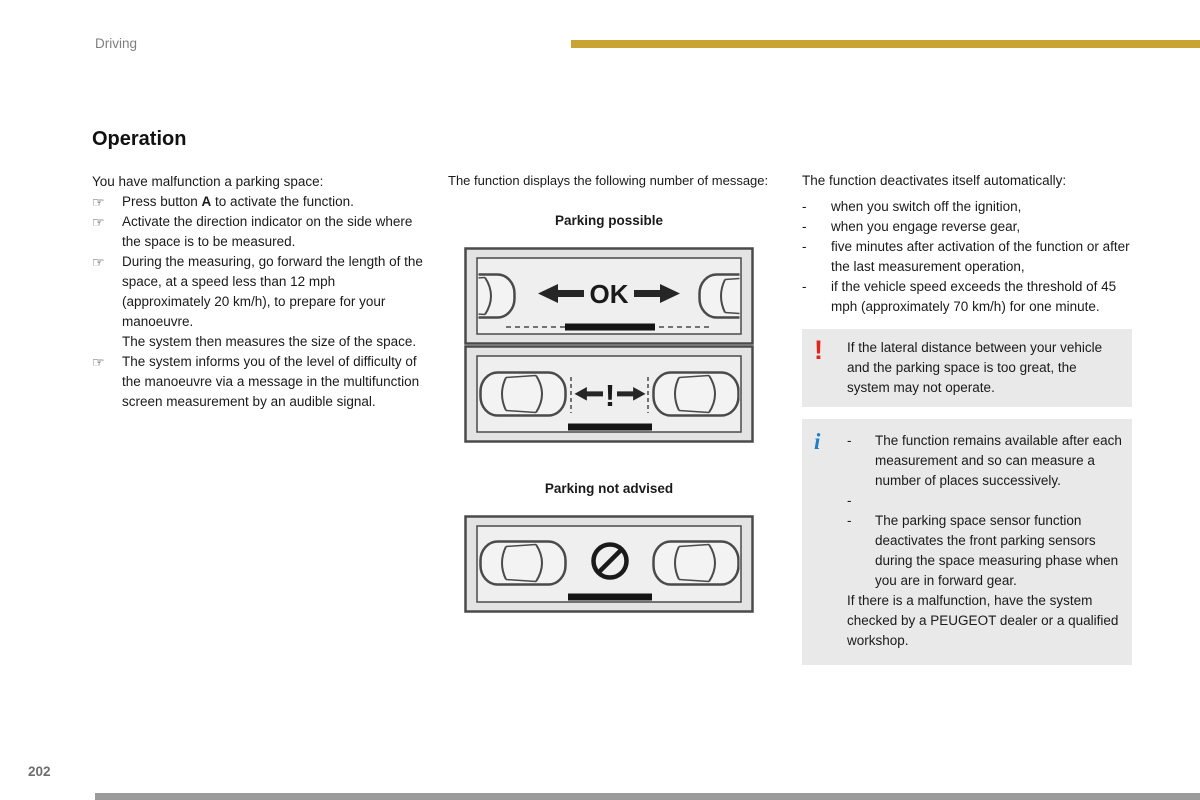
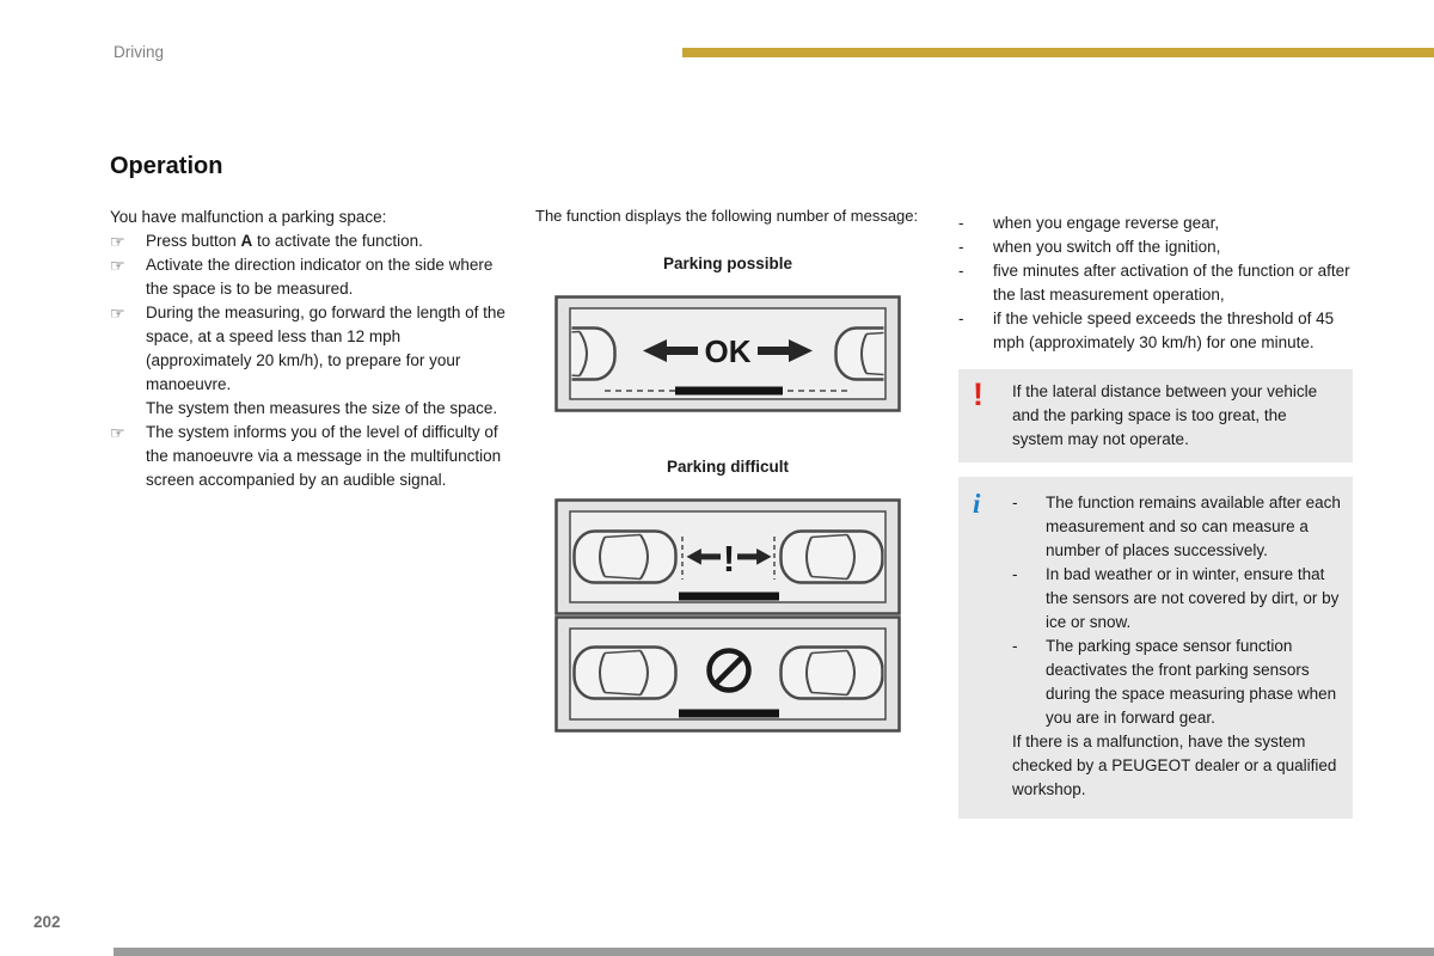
  Driving
  202
  Operation
  You have malfunction a parking space:
  ☞
  Press button A to activate the function.
  ☞
  Activate the direction indicator on the side where the space is to be measured.
  ☞
  During the measuring, go forward the length of the space, at a speed less than 12 mph (approximately 20 km/h), to prepare for your manoeuvre.
  The system then measures the size of the space.
  ☞
- The system informs you of the level of difficulty of the manoeuvre via a message in the multifunction screen measurement by an audible signal.
+ The system informs you of the level of difficulty of the manoeuvre via a message in the multifunction screen accompanied by an audible signal.
  The function displays the following number of message:
  Parking possible
  OK
+ Parking difficult
  !
- Parking not advised
- The function deactivates itself automatically:
  -
- when you switch off the ignition,
+ when you engage reverse gear,
  -
- when you engage reverse gear,
+ when you switch off the ignition,
  -
  five minutes after activation of the function or after the last measurement operation,
  -
- if the vehicle speed exceeds the threshold of 45 mph (approximately 70 km/h) for one minute.
+ if the vehicle speed exceeds the threshold of 45 mph (approximately 30 km/h) for one minute.
  !
  If the lateral distance between your vehicle and the parking space is too great, the system may not operate.
  i
  -
  The function remains available after each measurement and so can measure a number of places successively.
  -
+ In bad weather or in winter, ensure that the sensors are not covered by dirt, or by ice or snow.
  -
  The parking space sensor function deactivates the front parking sensors during the space measuring phase when you are in forward gear.
  If there is a malfunction, have the system checked by a PEUGEOT dealer or a qualified workshop.
